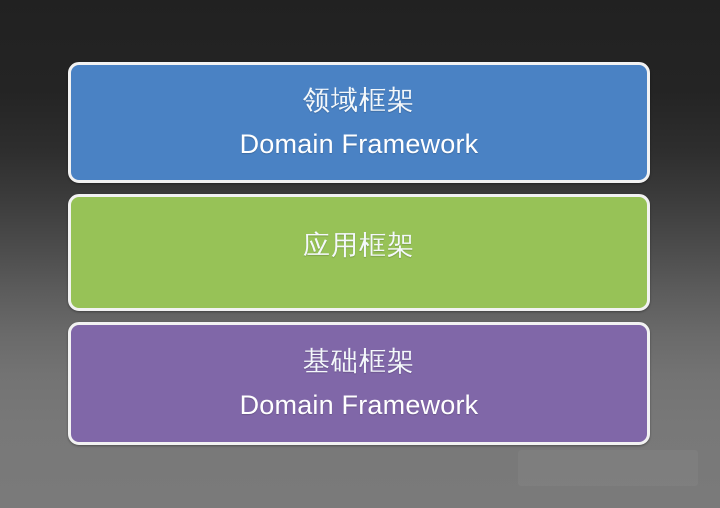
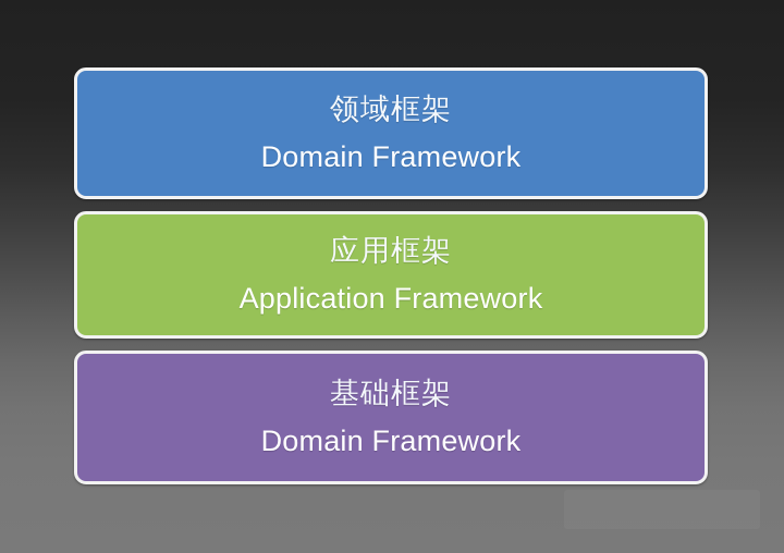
  领域框架
  Domain Framework
  应用框架
+ Application Framework
  基础框架
  Domain Framework
